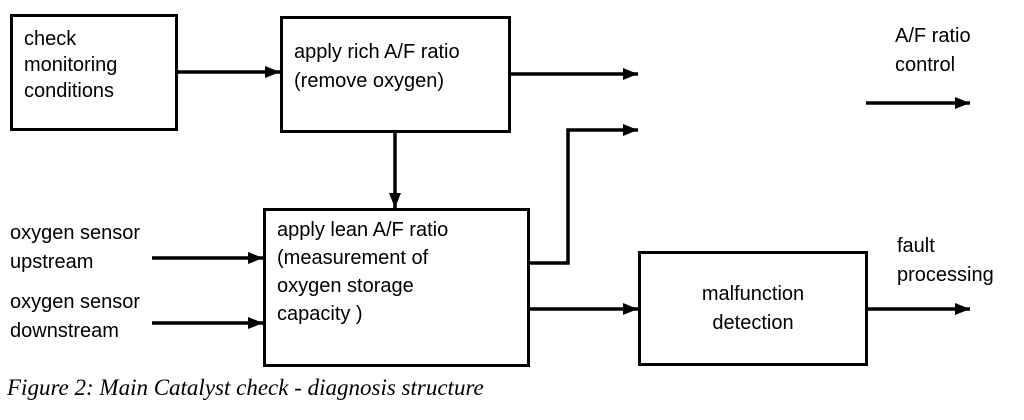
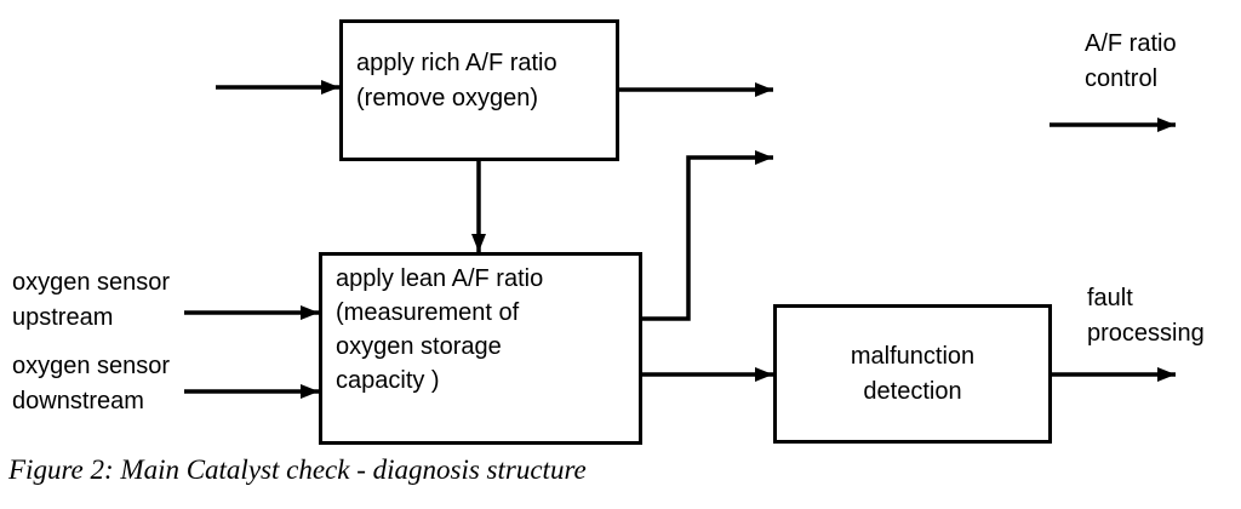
- check
- monitoring
- conditions
  apply rich A/F ratio
  (remove oxygen)
  apply lean A/F ratio
  (measurement of
  oxygen storage
  capacity )
  malfunction
  detection
  A/F ratio
  control
  fault
  processing
  oxygen sensor
  upstream
  oxygen sensor
  downstream
  Figure 2: Main Catalyst check - diagnosis structure
